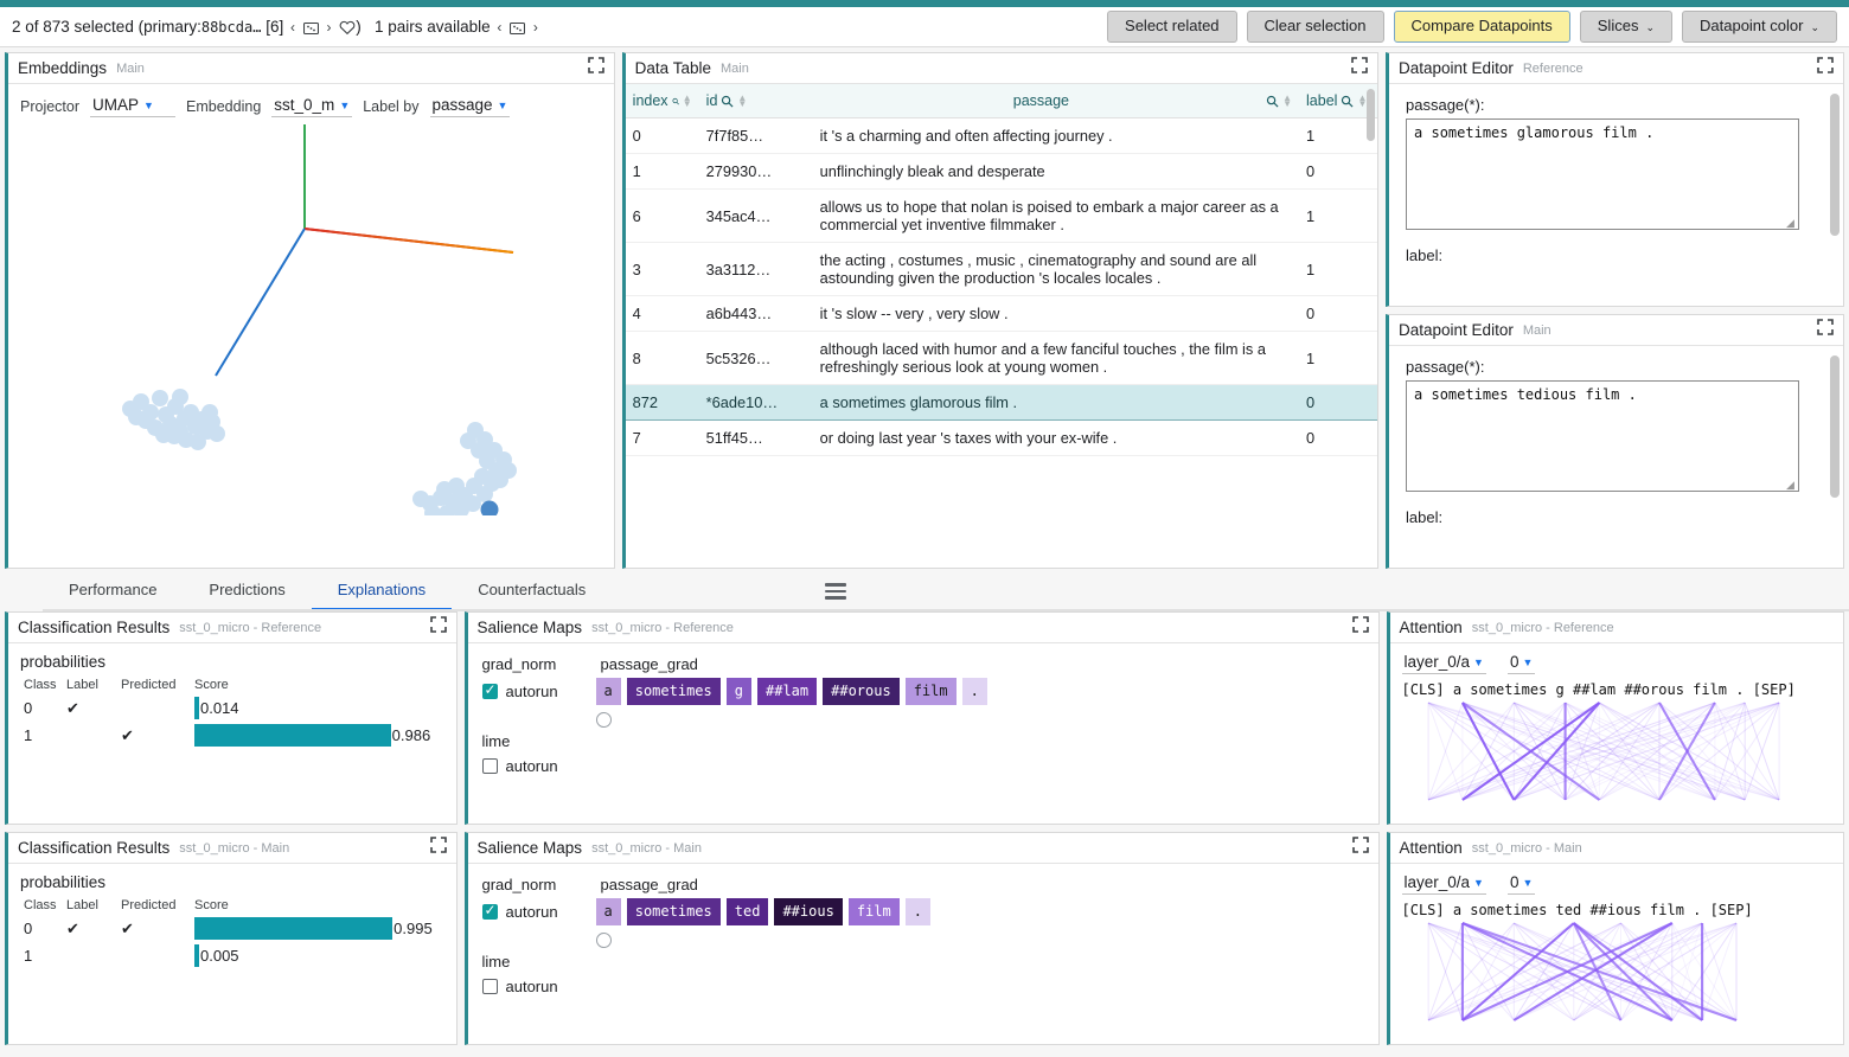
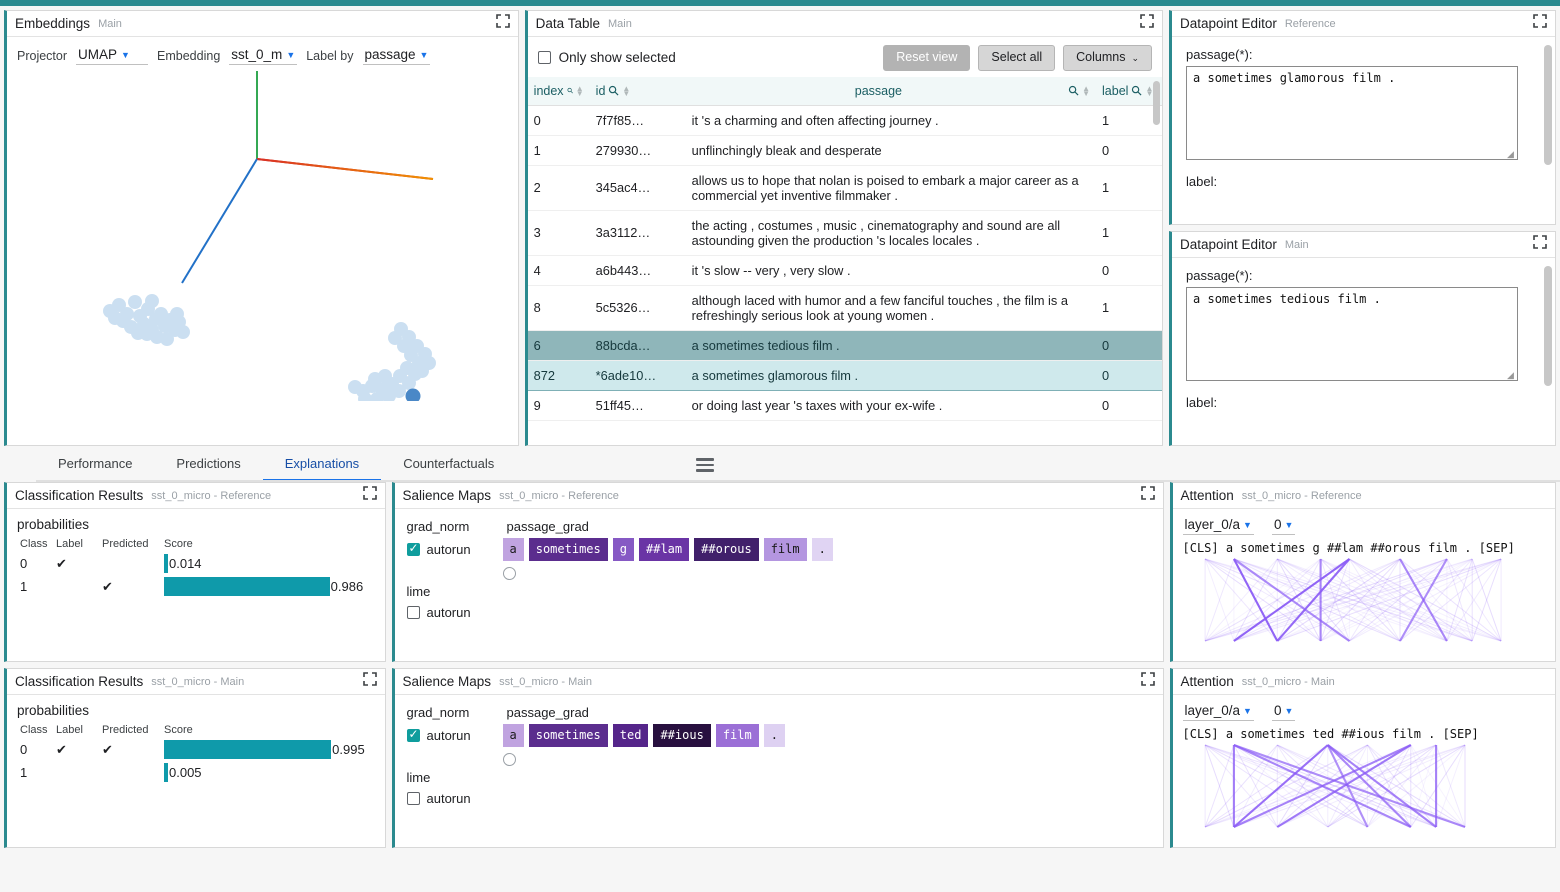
- 2 of 873 selected (primary:88bcda… [6] ‹ › ) 1 pairs available ‹ ›
- Select related
- Clear selection
- Compare Datapoints
- Slices ⌄
- Datapoint color ⌄
  Embeddings
  Main
  Projector
  UMAP
  ▼
  Embedding
  sst_0_m
  ▼
  Label by
  passage
  ▼
  Data Table
  Main
+ Only show selected
+ Reset view
+ Select all
+ Columns ⌄
  index ▲▼	id ▲▼	passage ▲▼	label ▲▼
  0	7f7f85…	it 's a charming and often affecting journey .	1
  1	279930…	unflinchingly bleak and desperate	0
- 6	345ac4…	allows us to hope that nolan is poised to embark a major career as a commercial yet inventive filmmaker .	1
+ 2	345ac4…	allows us to hope that nolan is poised to embark a major career as a commercial yet inventive filmmaker .	1
  3	3a3112…	the acting , costumes , music , cinematography and sound are all astounding given the production 's locales locales .	1
  4	a6b443…	it 's slow -- very , very slow .	0
  8	5c5326…	although laced with humor and a few fanciful touches , the film is a refreshingly serious look at young women .	1
+ 6	88bcda…	a sometimes tedious film .	0
  872	*6ade10…	a sometimes glamorous film .	0
- 7	51ff45…	or doing last year 's taxes with your ex-wife .	0
+ 9	51ff45…	or doing last year 's taxes with your ex-wife .	0
  Datapoint Editor
  Reference
  passage(*):
  a sometimes glamorous film .
  ◢
  label:
  Datapoint Editor
  Main
  passage(*):
  a sometimes tedious film .
  ◢
  label:
  Performance
  Predictions
  Explanations
  Counterfactuals
  Classification Results
  sst_0_micro - Reference
  probabilities
  Class	Label	Predicted	Score
  0	✔		0.014
  1		✔	0.986
  Salience Maps
  sst_0_micro - Reference
  grad_norm
  passage_grad
  autorun
  a
  sometimes
  g
  ##lam
  ##orous
  film
  .
  lime
  autorun
  Attention
  sst_0_micro - Reference
  layer_0/a
  ▼
  0
  ▼
  [CLS] a sometimes g ##lam ##orous film . [SEP]
  Classification Results
  sst_0_micro - Main
  probabilities
  Class	Label	Predicted	Score
  0	✔	✔	0.995
  1			0.005
  Salience Maps
  sst_0_micro - Main
  grad_norm
  passage_grad
  autorun
  a
  sometimes
  ted
  ##ious
  film
  .
  lime
  autorun
  Attention
  sst_0_micro - Main
  layer_0/a
  ▼
  0
  ▼
  [CLS] a sometimes ted ##ious film . [SEP]
